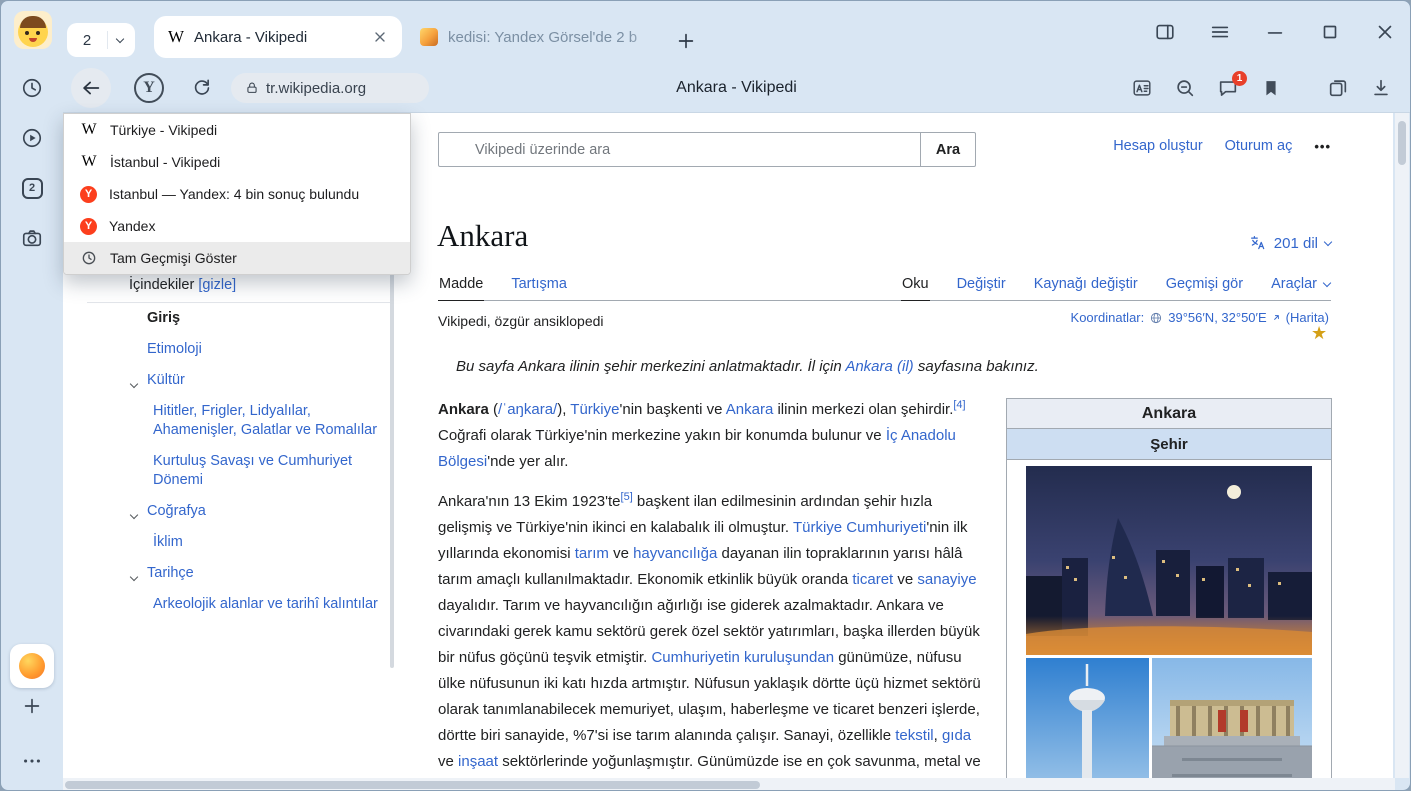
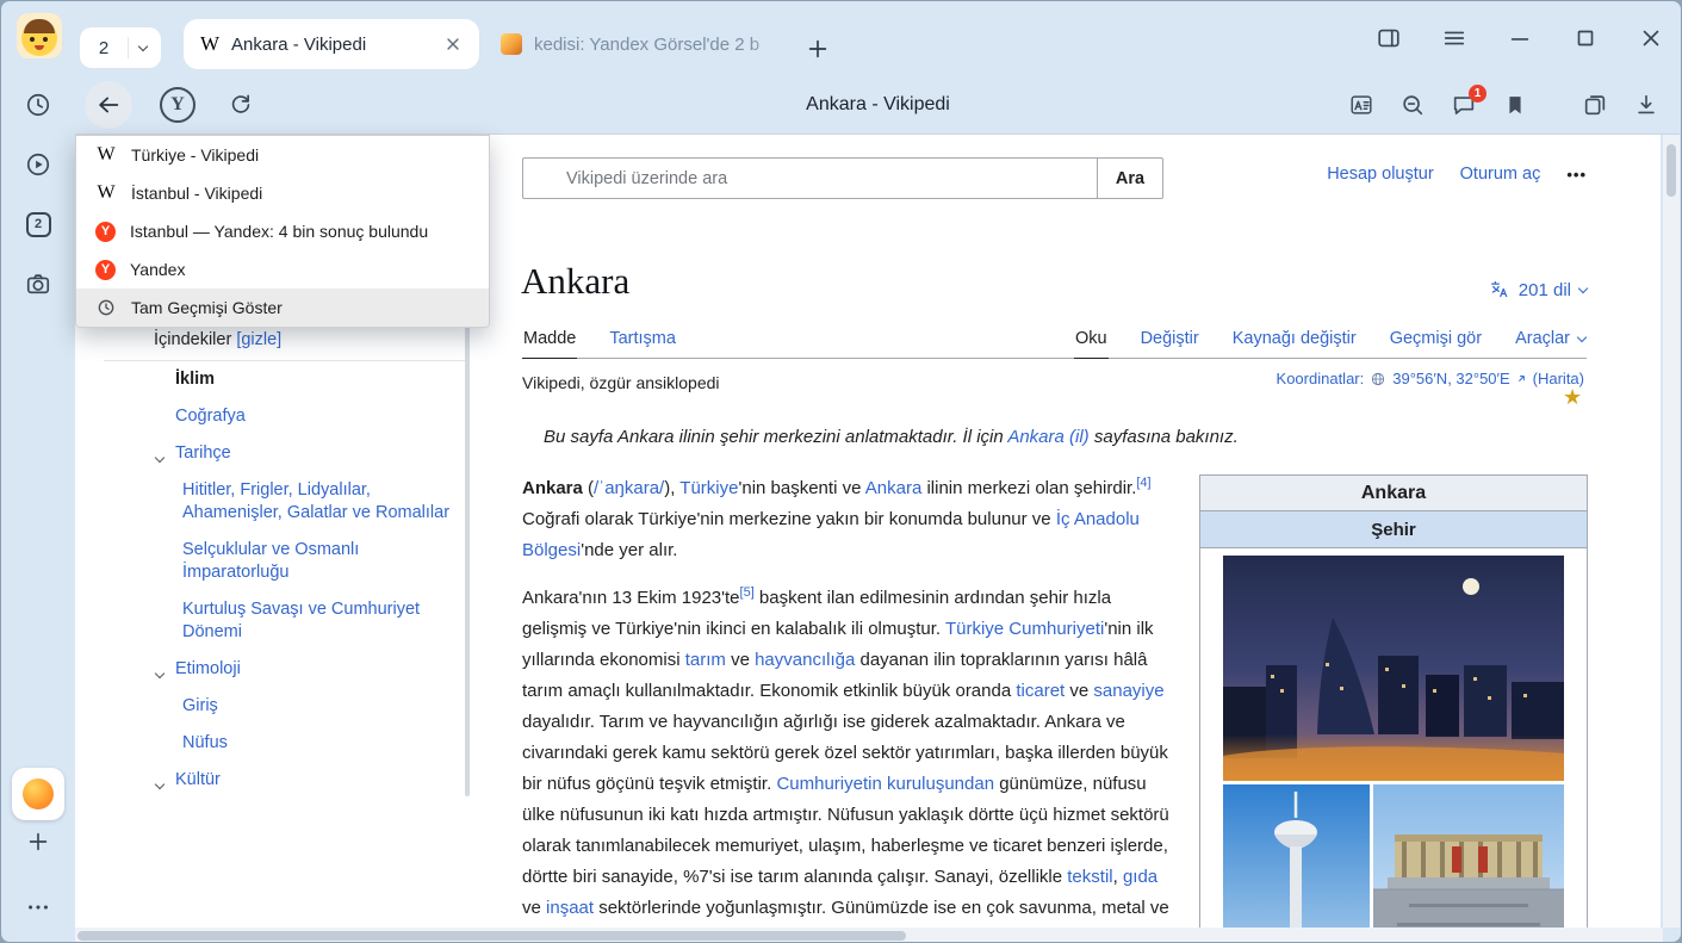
  2
  2
  W
  Ankara - Vikipedi
  kedisi: Yandex Görsel'de 2
  Y
- tr.wikipedia.org
  Ankara - Vikipedi
  1
  Vikipedi üzerinde ara
  Ara
  Hesap oluştur
  Oturum aç
  •••
  Ankara
  201 dil
  Madde
  Tartışma
  Oku
  Değiştir
  Kaynağı değiştir
  Geçmişi gör
  Araçlar
  Vikipedi, özgür ansiklopedi
  Koordinatlar:
  39°56′N, 32°50′E
  (Harita)
  ★
  Bu sayfa Ankara ilinin şehir merkezini anlatmaktadır. İl için Ankara (il) sayfasına bakınız.
  Ankara (/ˈaŋkara/), Türkiye'nin başkenti ve Ankara ilinin merkezi olan şehirdir.[4] Coğrafi olarak Türkiye'nin merkezine yakın bir konumda bulunur ve İç Anadolu Bölgesi'nde yer alır.
  Ankara'nın 13 Ekim 1923'te[5] başkent ilan edilmesinin ardından şehir hızla gelişmiş ve Türkiye'nin ikinci en kalabalık ili olmuştur. Türkiye Cumhuriyeti'nin ilk yıllarında ekonomisi tarım ve hayvancılığa dayanan ilin topraklarının yarısı hâlâ tarım amaçlı kullanılmaktadır. Ekonomik etkinlik büyük oranda ticaret ve sanayiye dayalıdır. Tarım ve hayvancılığın ağırlığı ise giderek azalmaktadır. Ankara ve civarındaki gerek kamu sektörü gerek özel sektör yatırımları, başka illerden büyük bir nüfus göçünü teşvik etmiştir. Cumhuriyetin kuruluşundan günümüze, nüfusu ülke nüfusunun iki katı hızda artmıştır. Nüfusun yaklaşık dörtte üçü hizmet sektörü olarak tanımlanabilecek memuriyet, ulaşım, haberleşme ve ticaret benzeri işlerde, dörtte biri sanayide, %7'si ise tarım alanında çalışır. Sanayi, özellikle tekstil, gıda ve inşaat sektörlerinde yoğunlaşmıştır. Günümüzde ise en çok savunma, metal ve
  İçindekiler [gizle]
- Giriş
+ İklim
- Etimoloji
+ Coğrafya
- Kültür
+ Tarihçe
  Hititler, Frigler, Lidyalılar, Ahamenişler, Galatlar ve Romalılar
+ Selçuklular ve Osmanlı İmparatorluğu
  Kurtuluş Savaşı ve Cumhuriyet Dönemi
- Coğrafya
+ Etimoloji
- İklim
+ Giriş
+ Nüfus
- Tarihçe
+ Kültür
- Arkeolojik alanlar ve tarihî kalıntılar
  Ankara
  Şehir
  W
  Türkiye - Vikipedi
  W
  İstanbul - Vikipedi
  Y
  Istanbul — Yandex: 4 bin sonuç bulundu
  Y
  Yandex
  Tam Geçmişi Göster
